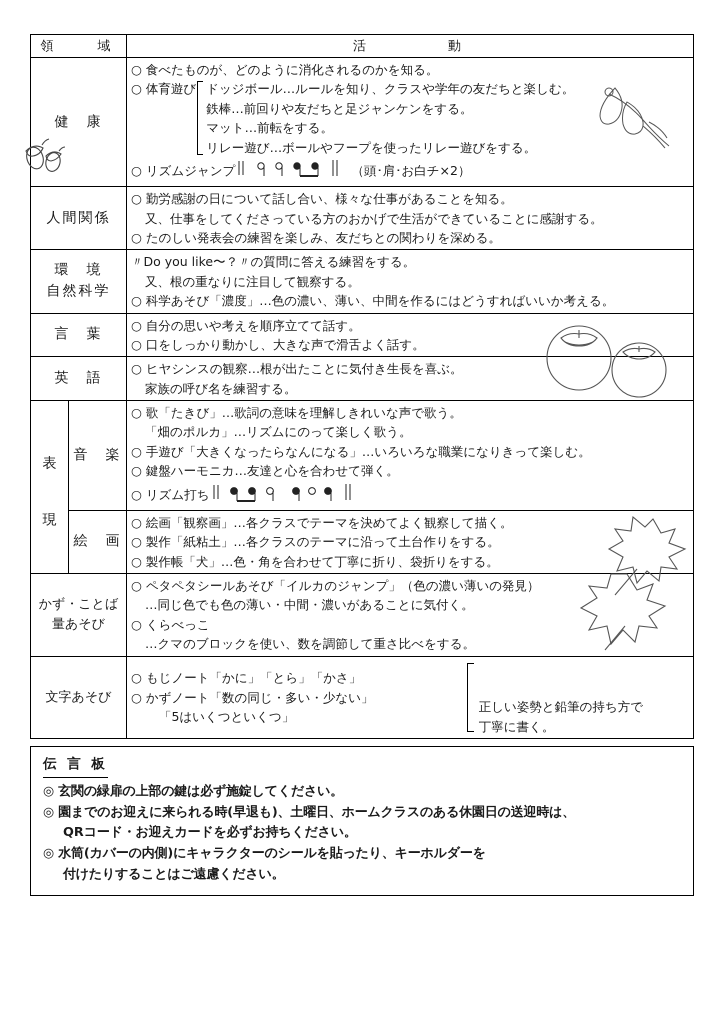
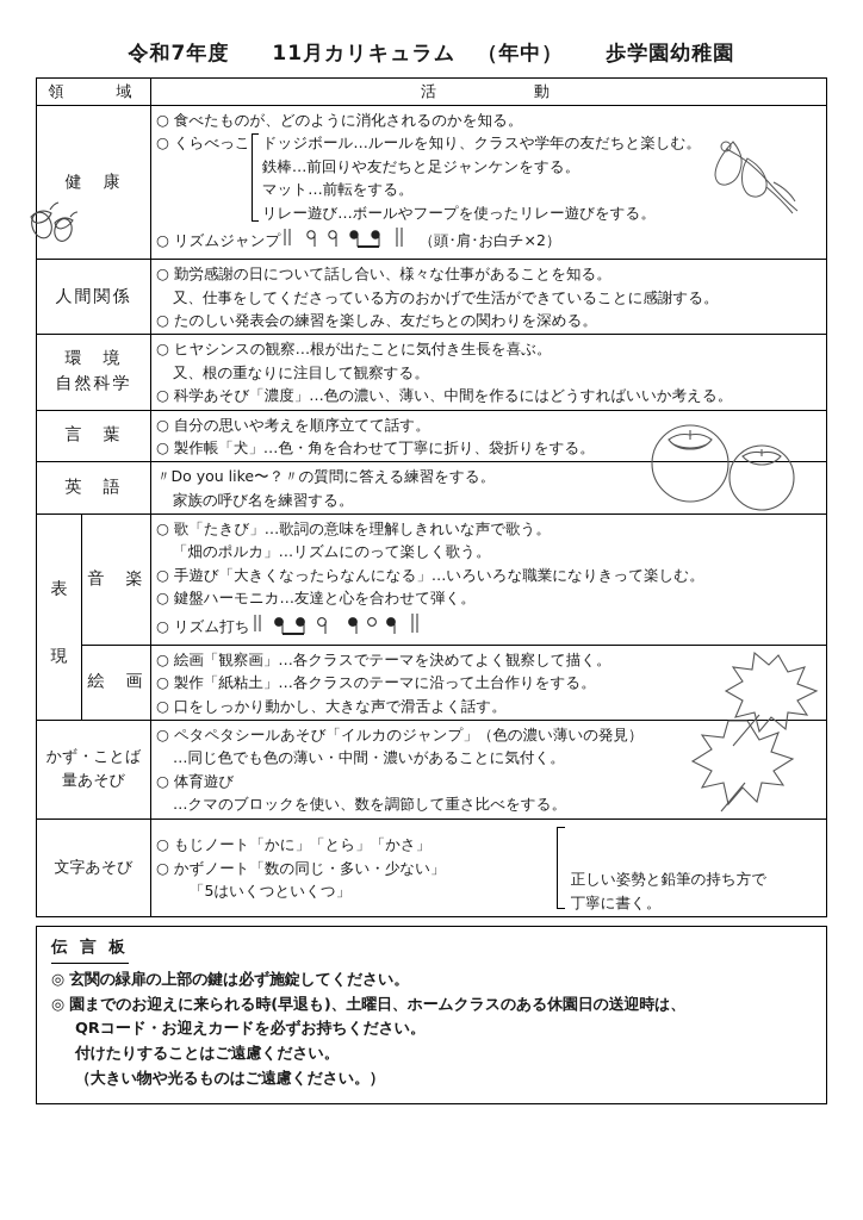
+ 令和7年度 11月カリキュラム （年中） 歩学園幼稚園
  領 域	活 動
- 健 康	○ 食べたものが、どのように消化されるのかを知る。 ○ 体育遊び ドッジボール…ルールを知り、クラスや学年の友だちと楽しむ。 鉄棒…前回りや友だちと足ジャンケンをする。 マット…前転をする。 リレー遊び…ボールやフープを使ったリレー遊びをする。 ○ リズムジャンプ （頭･肩･お白チ×2）
+ 健 康	○ 食べたものが、どのように消化されるのかを知る。 ○ くらべっこ ドッジボール…ルールを知り、クラスや学年の友だちと楽しむ。 鉄棒…前回りや友だちと足ジャンケンをする。 マット…前転をする。 リレー遊び…ボールやフープを使ったリレー遊びをする。 ○ リズムジャンプ （頭･肩･お白チ×2）
  人間関係	○ 勤労感謝の日について話し合い、様々な仕事があることを知る。 又、仕事をしてくださっている方のおかげで生活ができていることに感謝する。 ○ たのしい発表会の練習を楽しみ、友だちとの関わりを深める。
- 環 境 自然科学	〃Do you like〜？〃の質問に答える練習をする。 又、根の重なりに注目して観察する。 ○ 科学あそび「濃度」…色の濃い、薄い、中間を作るにはどうすればいいか考える。
+ 環 境 自然科学	○ ヒヤシンスの観察…根が出たことに気付き生長を喜ぶ。 又、根の重なりに注目して観察する。 ○ 科学あそび「濃度」…色の濃い、薄い、中間を作るにはどうすればいいか考える。
- 言 葉	○ 自分の思いや考えを順序立てて話す。 ○ 口をしっかり動かし、大きな声で滑舌よく話す。
+ 言 葉	○ 自分の思いや考えを順序立てて話す。 ○ 製作帳「犬」…色・角を合わせて丁寧に折り、袋折りをする。
- 英 語	○ ヒヤシンスの観察…根が出たことに気付き生長を喜ぶ。 家族の呼び名を練習する。
+ 英 語	〃Do you like〜？〃の質問に答える練習をする。 家族の呼び名を練習する。
- 絵 画	○ 絵画「観察画」…各クラスでテーマを決めてよく観察して描く。 ○ 製作「紙粘土」…各クラスのテーマに沿って土台作りをする。 ○ 製作帳「犬」…色・角を合わせて丁寧に折り、袋折りをする。
+ 絵 画	○ 絵画「観察画」…各クラスでテーマを決めてよく観察して描く。 ○ 製作「紙粘土」…各クラスのテーマに沿って土台作りをする。 ○ 口をしっかり動かし、大きな声で滑舌よく話す。
- かず・ことば 量あそび	○ ペタペタシールあそび「イルカのジャンプ」（色の濃い薄いの発見） …同じ色でも色の薄い・中間・濃いがあることに気付く。 ○ くらべっこ …クマのブロックを使い、数を調節して重さ比べをする。
+ かず・ことば 量あそび	○ ペタペタシールあそび「イルカのジャンプ」（色の濃い薄いの発見） …同じ色でも色の薄い・中間・濃いがあることに気付く。 ○ 体育遊び …クマのブロックを使い、数を調節して重さ比べをする。
  文字あそび	○ もじノート「かに」「とら」「かさ」 ○ かずノート「数の同じ・多い・少ない」 「5はいくつといくつ」 正しい姿勢と鉛筆の持ち方で 丁寧に書く。
  伝 言 板
  玄関の緑扉の上部の鍵は必ず施錠してください。
  園までのお迎えに来られる時(早退も)、土曜日、ホームクラスのある休園日の送迎時は、
  QRコード・お迎えカードを必ずお持ちください。
- 水筒(カバーの内側)にキャラクターのシールを貼ったり、キーホルダーを
  付けたりすることはご遠慮ください。
+ （大きい物や光るものはご遠慮ください。）
